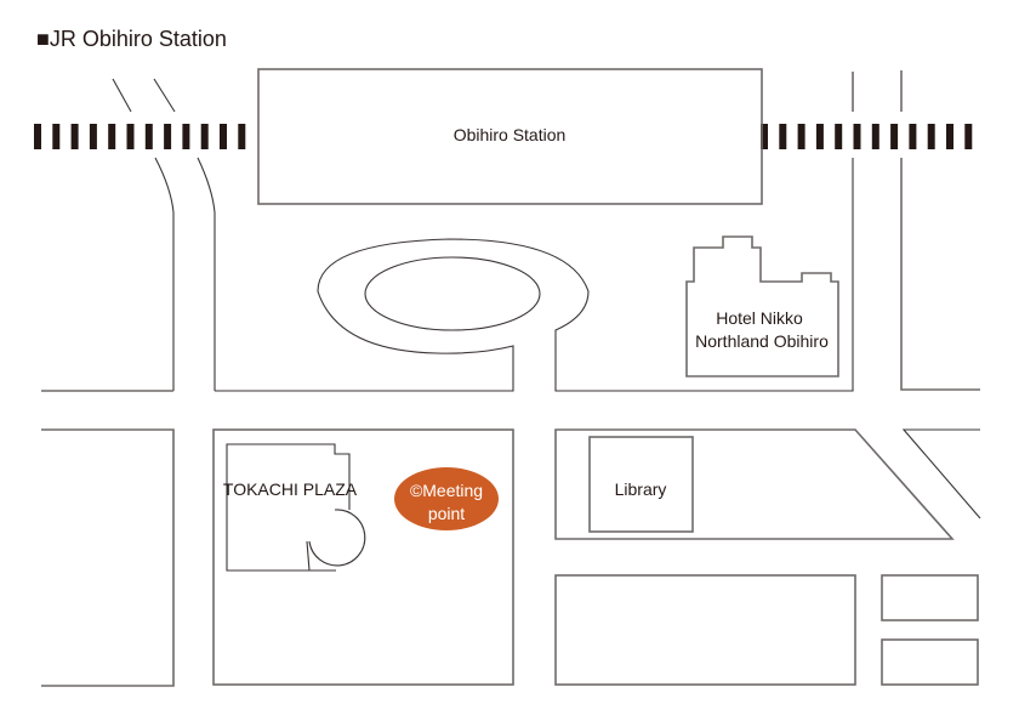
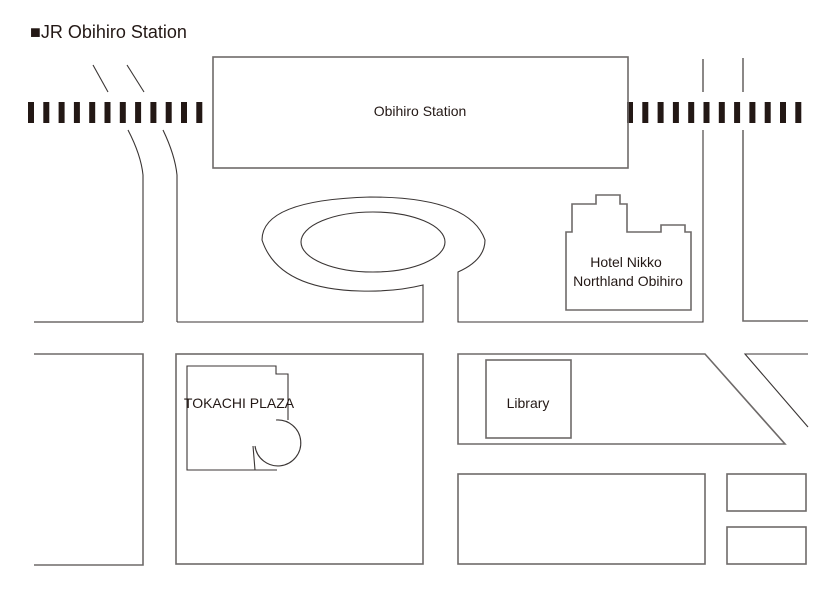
  ■JR Obihiro Station
  Obihiro Station
  Hotel Nikko
  Northland Obihiro
  TOKACHI PLAZA
- ©Meeting
- point
  Library
